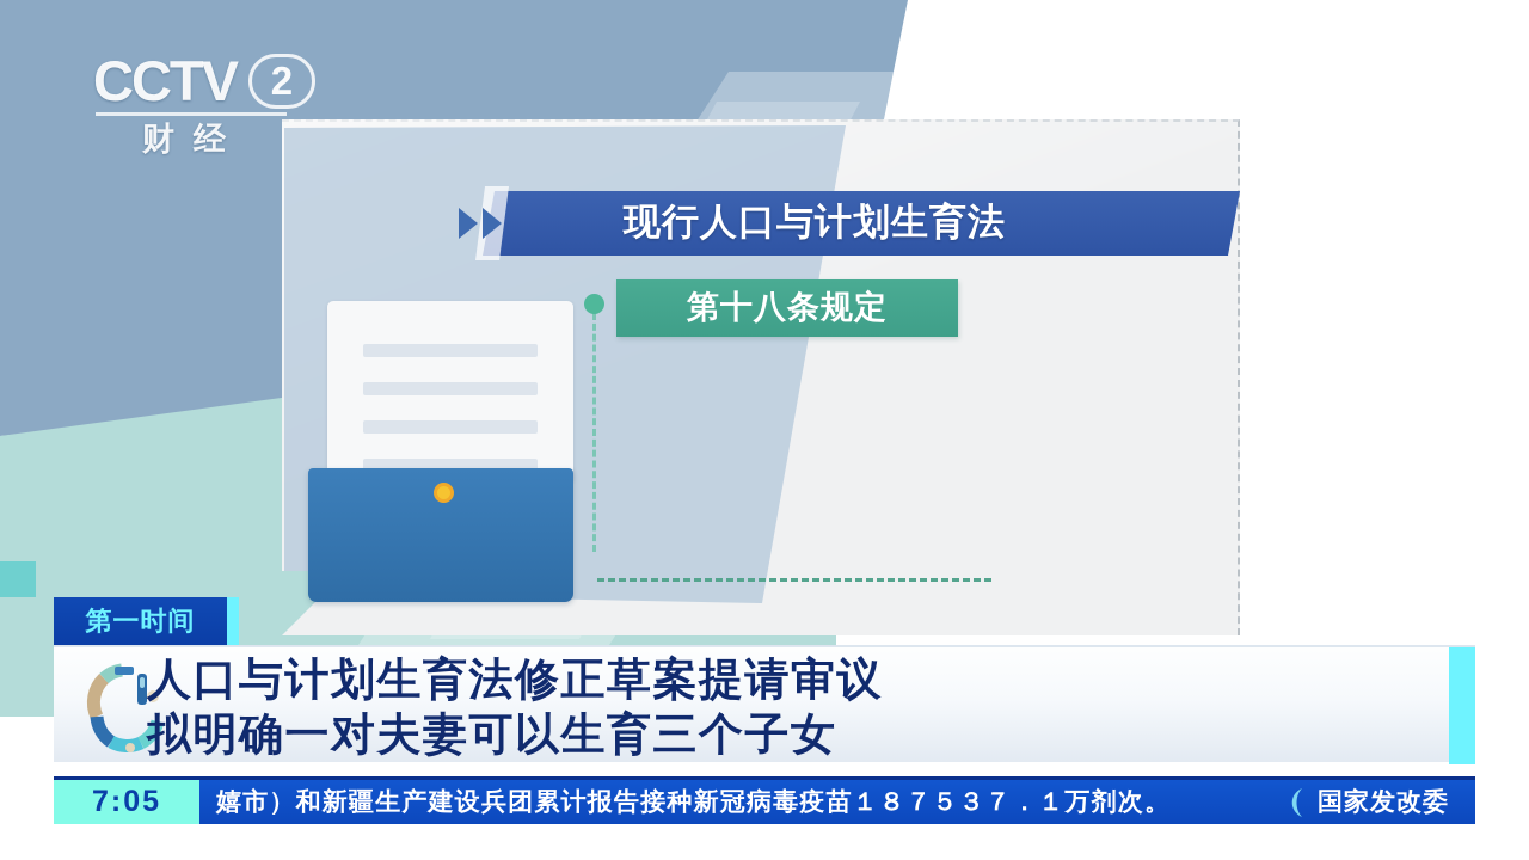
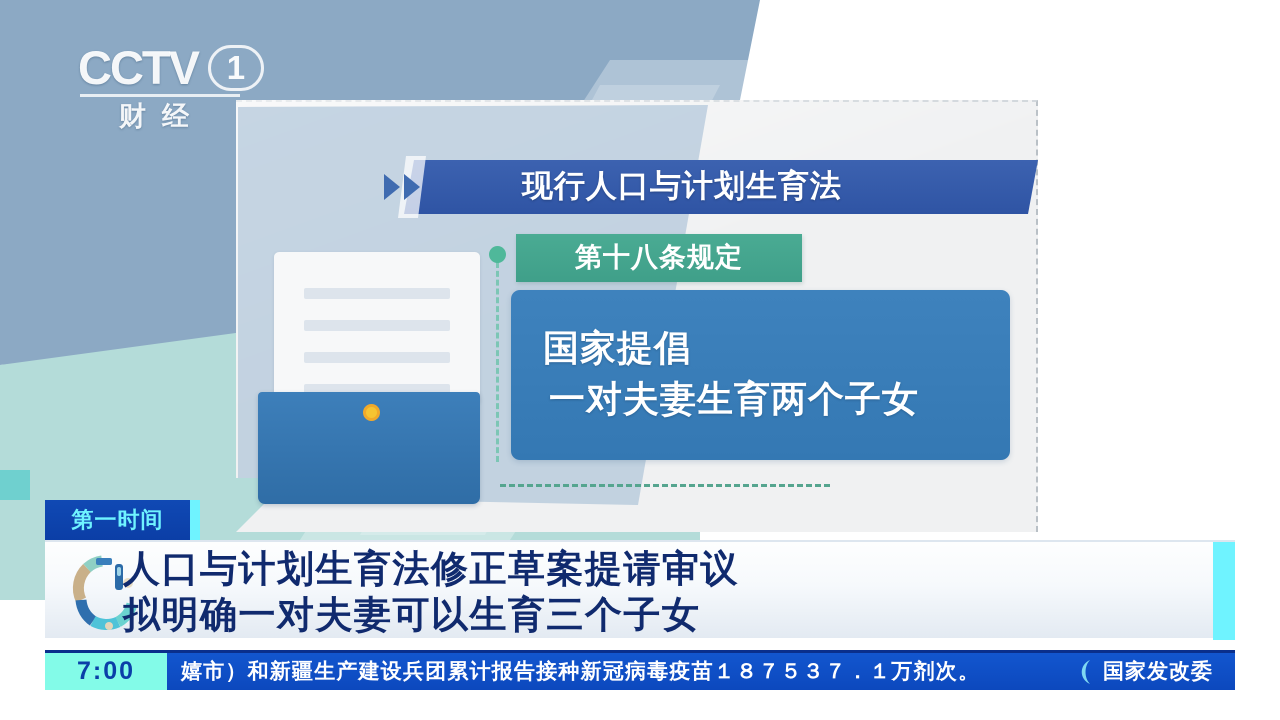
  CCTV
- 2
+ 1
  财经
  现行人口与计划生育法
  第十八条规定
+ 国家提倡
+ 一对夫妻生育两个子女
  第一时间
  人口与计划生育法修正草案提请审议
  拟明确一对夫妻可以生育三个子女
- 7:05
+ 7:00
  嬉市）和新疆生产建设兵团累计报告接种新冠病毒疫苗１８７５３７．１万剂次。
  国家发改委
